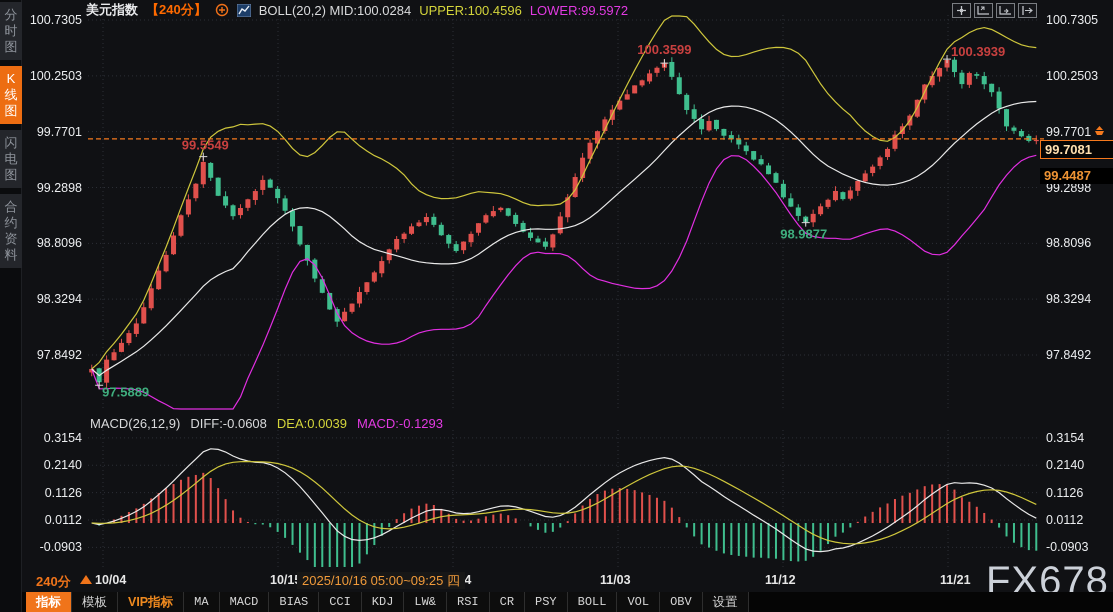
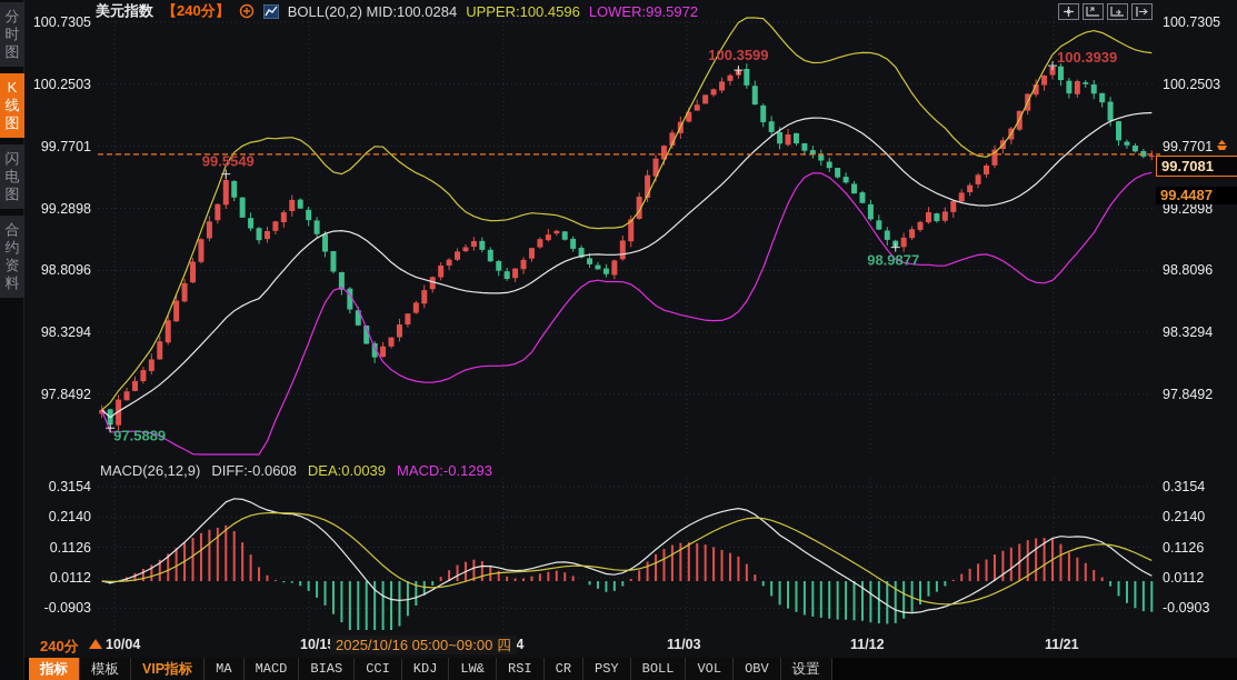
  分时图
  K线图
  闪电图
  合约资料
  97.5889
  99.5549
  100.3599
  98.9877
  100.3939
  美元指数
  【240分】
  BOLL(20,2) MID:100.0284
  UPPER:100.4596
  LOWER:99.5972
  100.7305
  100.2503
  99.7701
  99.2898
  98.8096
  98.3294
  97.8492
  100.7305
  100.2503
  99.7701
  99.2898
  98.8096
  98.3294
  97.8492
  0.3154
  0.2140
  0.1126
  0.0112
  -0.0903
  0.3154
  0.2140
  0.1126
  0.0112
  -0.0903
  MACD(26,12,9)
  DIFF:-0.0608
  DEA:0.0039
  MACD:-0.1293
  99.7081
  99.4487
  240分
- 2025/10/16 05:00~09:25 四
+ 2025/10/16 05:00~09:00 四
  10/04
  10/1
  11/03
  11/12
  11/21
- FX678
  指标
  模板
  VIP指标
  MA
  MACD
  BIAS
  CCI
  KDJ
  LW&
  RSI
  CR
  PSY
  BOLL
  VOL
  OBV
  设置
